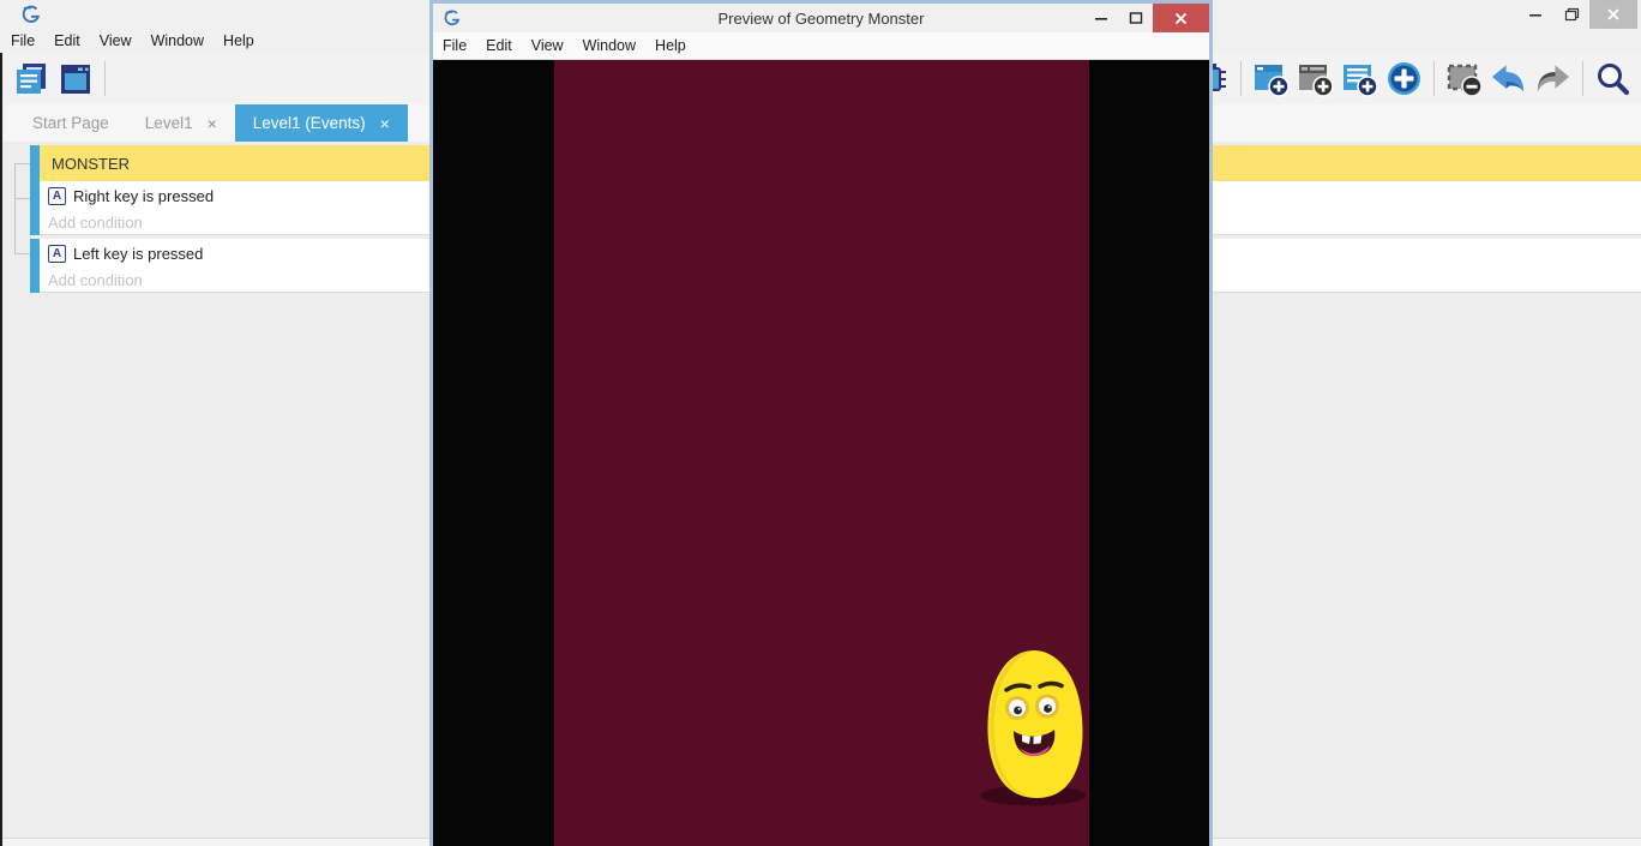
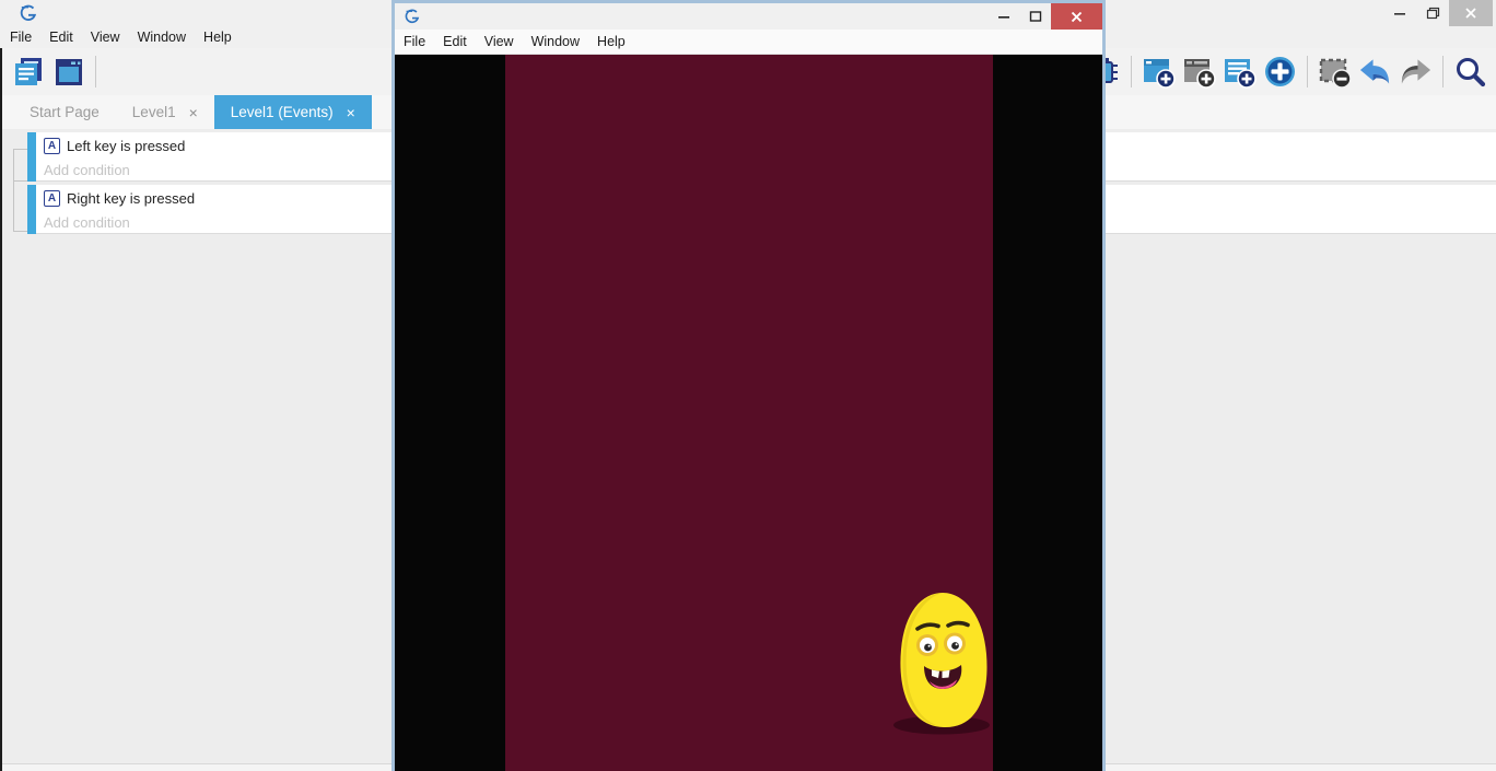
  File
  Edit
  View
  Window
  Help
  Start Page
  Level1
  ×
  Level1 (Events)
  ×
- MONSTER
  A
- Right key is pressed
+ Left key is pressed
  Add condition
  A
- Left key is pressed
+ Right key is pressed
  Add condition
- Preview of Geometry Monster
  File
  Edit
  View
  Window
  Help
